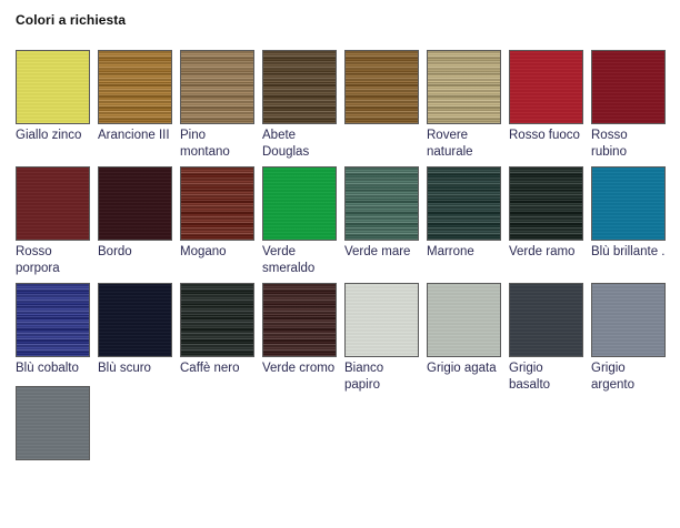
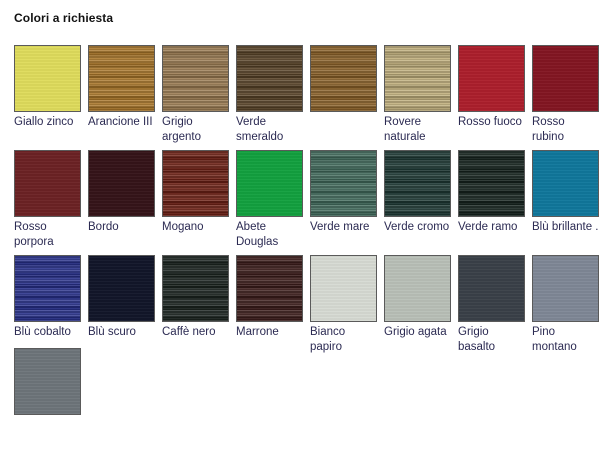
  Colori a richiesta
  Giallo zinco
  Arancione III
- Pino montano
+ Grigio argento
- Abete Douglas
+ Verde smeraldo
  Rovere naturale
  Rosso fuoco
  Rosso rubino
  Rosso porpora
  Bordo
  Mogano
- Verde smeraldo
+ Abete Douglas
  Verde mare
- Marrone
+ Verde cromo
  Verde ramo
  Blù brillante .
  Blù cobalto
  Blù scuro
  Caffè nero
- Verde cromo
+ Marrone
  Bianco papiro
  Grigio agata
  Grigio basalto
- Grigio argento
+ Pino montano
